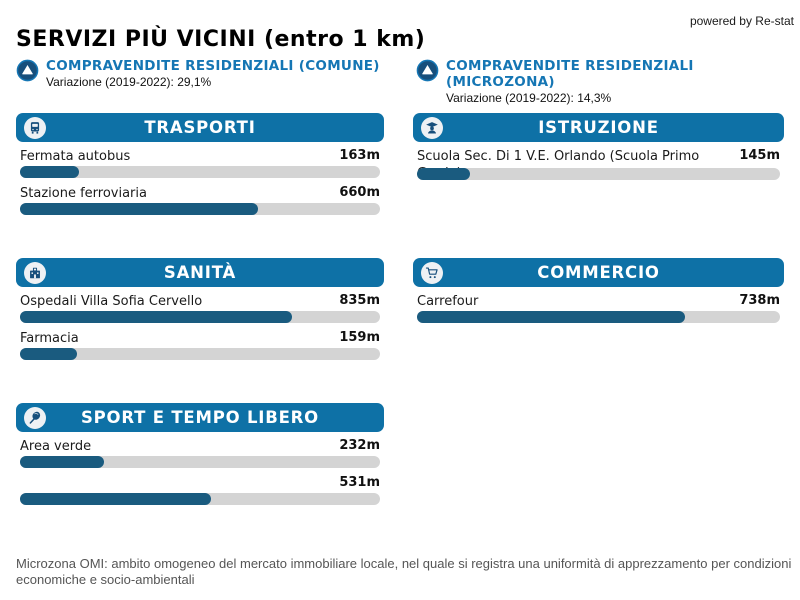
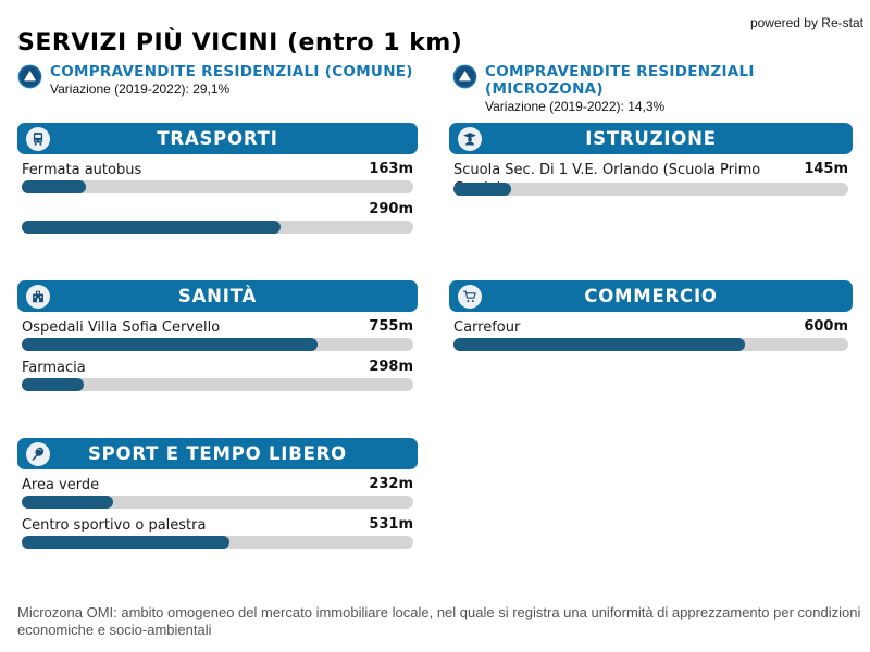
  SERVIZI PIÙ VICINI (entro 1 km)
  powered by Re-stat
  COMPRAVENDITE RESIDENZIALI (COMUNE)
  Variazione (2019-2022): 29,1%
  COMPRAVENDITE RESIDENZIALI (MICROZONA)
  Variazione (2019-2022): 14,3%
  TRASPORTI
  Fermata autobus
  163m
- Stazione ferroviaria
- 660m
+ 290m
  ISTRUZIONE
  Scuola Sec. Di 1 V.E. Orlando (Scuola Primo
  145m
  SANITÀ
  Ospedali Villa Sofia Cervello
- 835m
+ 755m
  Farmacia
- 159m
+ 298m
  COMMERCIO
  Carrefour
- 738m
+ 600m
  SPORT E TEMPO LIBERO
  Area verde
  232m
+ Centro sportivo o palestra
  531m
  Microzona OMI: ambito omogeneo del mercato immobiliare locale, nel quale si registra una uniformità di apprezzamento per condizioni economiche e socio-ambientali
